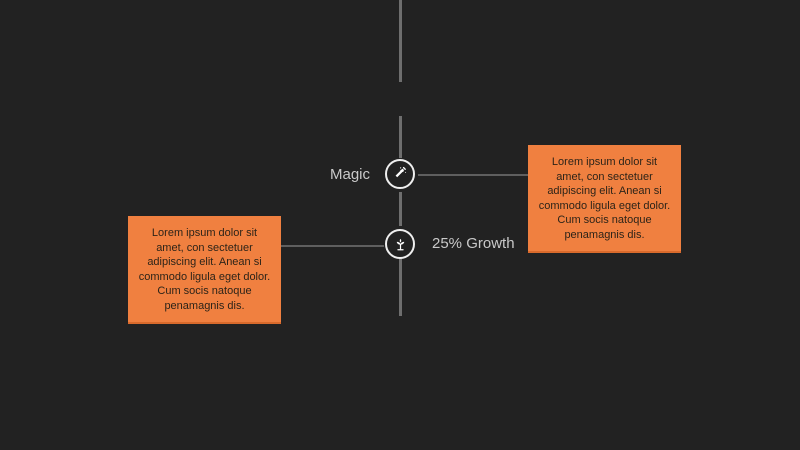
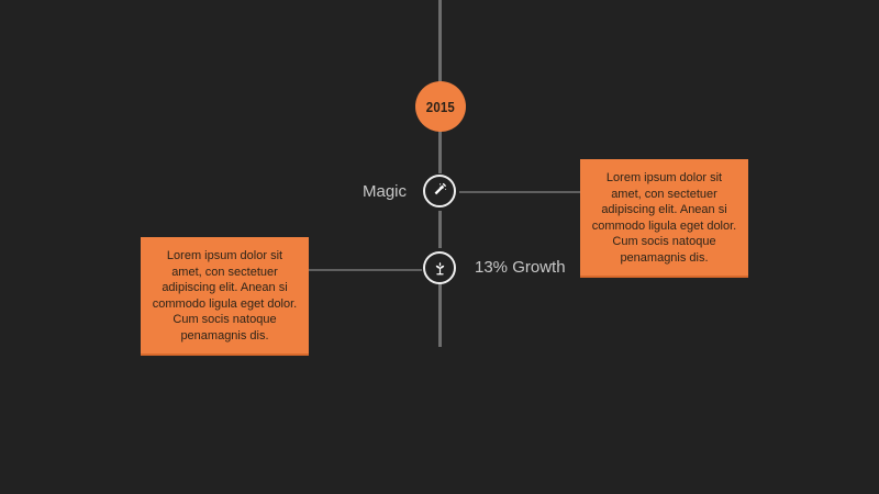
+ 2015
  Magic
- 25% Growth
+ 13% Growth
  Lorem ipsum dolor sit amet, con sectetuer adipiscing elit. Anean si commodo ligula eget dolor. Cum socis natoque penamagnis dis.
  Lorem ipsum dolor sit amet, con sectetuer adipiscing elit. Anean si commodo ligula eget dolor. Cum socis natoque penamagnis dis.
